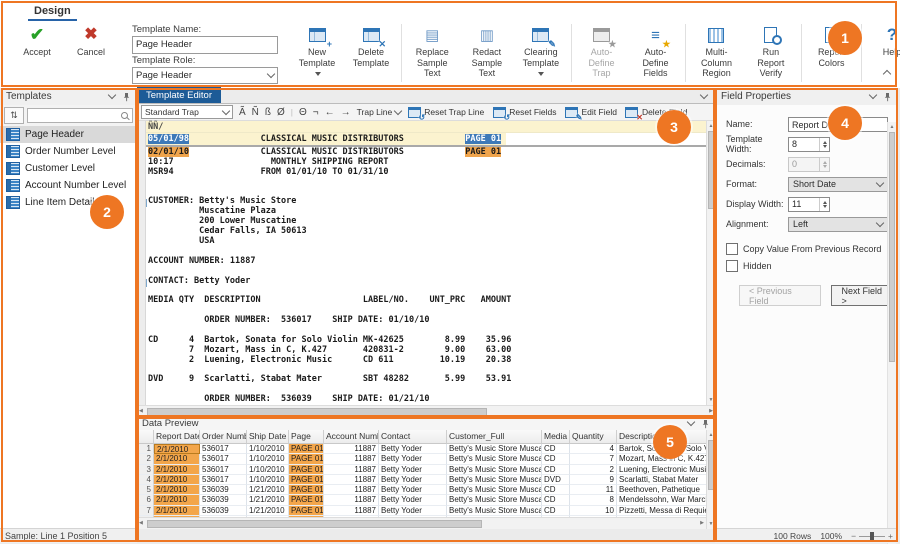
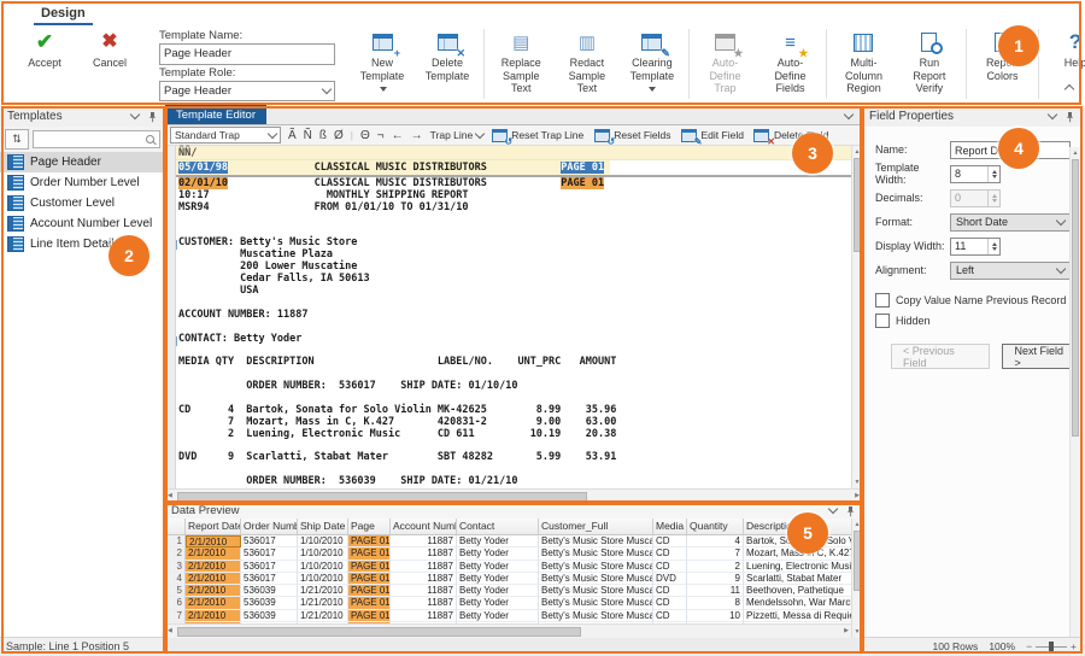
  Design
  ✔
  Accept
  ✖
  Cancel
  Template Name:
  Page Header
  Template Role:
  Page Header
  +
  New Template
  ✕
  Delete Template
  ▤
  Replace Sample Text
  ▥
  Redact Sample Text
  ✎
  Clearing Template
  ★
  Auto-Define Trap
  ≡
  ★
  Auto-Define Fields
  Multi-Column Region
  Run Report Verify
  Rep Colors
  ?
  Help
  Templates
  ⇅
  Page Header
  Order Number Level
  Customer Level
  Account Number Level
  Line Item Detai
  Sample: Line 1 Position 5
  Template Editor
  Standard Trap
  Ã
  Ñ
  ß
  Ø
  |
  Θ
  ¬
  ←
  →
  Trap Line
  ↺
  Reset Trap Line
  ↺
  Reset Fields
  ✎
  Edit Field
  ✕
  ÑÑ/
  05/01/98 CLASSICAL MUSIC DISTRIBUTORS PAGE 01
  02/01/10 CLASSICAL MUSIC DISTRIBUTORS PAGE 01
  10:17 MONTHLY SHIPPING REPORT
  MSR94 FROM 01/01/10 TO 01/31/10
  CUSTOMER: Betty's Music Store
  Muscatine Plaza
  200 Lower Muscatine
  Cedar Falls, IA 50613
  USA
  ACCOUNT NUMBER: 11887
  CONTACT: Betty Yoder
  MEDIA QTY DESCRIPTION LABEL/NO. UNT_PRC AMOUNT
  ORDER NUMBER: 536017 SHIP DATE: 01/10/10
  CD 4 Bartok, Sonata for Solo Violin MK-42625 8.99 35.96
  7 Mozart, Mass in C, K.427 420831-2 9.00 63.00
  2 Luening, Electronic Music CD 611 10.19 20.38
  DVD 9 Scarlatti, Stabat Mater SBT 48282 5.99 53.91
  ORDER NUMBER: 536039 SHIP DATE: 01/21/10
  Data Preview
  Report Dat
  Order Num
  Ship Date
  Page
  Account Num
  Contact
  Customer_Full
  Media
  Quantity
  Descripti
  1
  2/1/2010
  536017
  1/10/2010
  PAGE 01
  11887
  Betty Yoder
  Betty's Music Store Musca
  CD
  4
  2
  2/1/2010
  536017
  1/10/2010
  PAGE 01
  11887
  Betty Yoder
  Betty's Music Store Musca
  CD
  7
  Mozart, Massn C, K.42
  3
  2/1/2010
  536017
  1/10/2010
  PAGE 01
  11887
  Betty Yoder
  Betty's Music Store Musca
  CD
  2
  Luening, Electronic Mus
  4
  2/1/2010
  536017
  1/10/2010
  PAGE 01
  11887
  Betty Yoder
  Betty's Music Store Musca
  DVD
  9
  Scarlatti, Stabat Mater
  5
  2/1/2010
  536039
  1/21/2010
  PAGE 01
  11887
  Betty Yoder
  Betty's Music Store Musca
  CD
  11
  Beethoven, Pathetique
  6
  2/1/2010
  536039
  1/21/2010
  PAGE 01
  11887
  Betty Yoder
  Betty's Music Store Musca
  CD
  8
  Mendelssohn, War Marc
  7
  2/1/2010
  536039
  1/21/2010
  PAGE 01
  11887
  Betty Yoder
  Betty's Music Store Musca
  CD
  10
  Pizzetti, Messa di Requi
  Field Properties
  Name:
  Report D
  Template Width:
  8
  Decimals:
  0
  Format:
  Short Date
  Display Width:
  11
  Alignment:
  Left
- Copy Value From Previous Record
+ Copy Value Name Previous Record
  Hidden
  < Previous Field
  Next Field >
  100 Rows
  100%
  −
  +
  1
  2
  3
  4
  5
